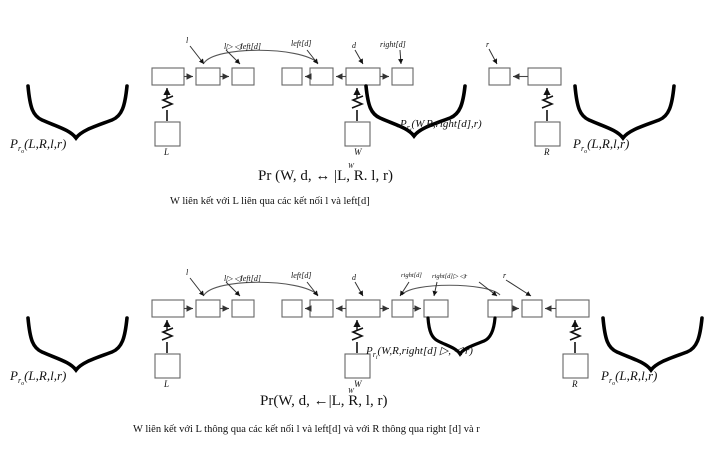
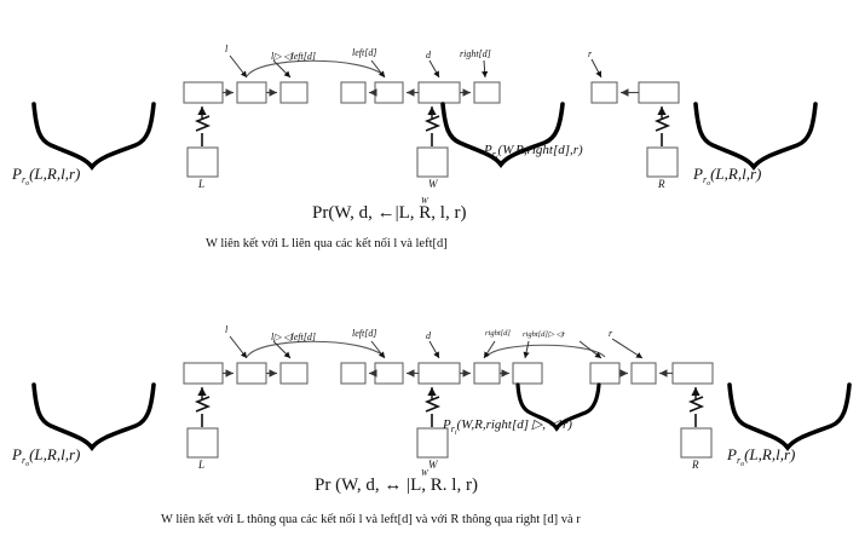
  l
  l▷ ◁left[d]
  left[d]
  d
  right[d]
  r
  L
  W
  R
  Pr(L,R,l,r)
  Pr (W,R,right[d],r)
  Pr(L,R,l,r)
  W
- Pr (W, d, ↔ |L, R. l, r)
+ Pr(W, d, ←|L, R, l, r)
  W liên kết với L liên qua các kết nối l và left[d]
  l
  l▷ ◁left[d]
  left[d]
  d
  r
  L
  W
  R
  Pr(L,R,l,r)
  Pr (W,R,right[d] ▷, ◁ r)
  Pr(L,R,l,r)
  W
- Pr(W, d, ←|L, R, l, r)
+ Pr (W, d, ↔ |L, R. l, r)
  W liên kết với L thông qua các kết nối l và left[d] và với R thông qua right [d] và r
